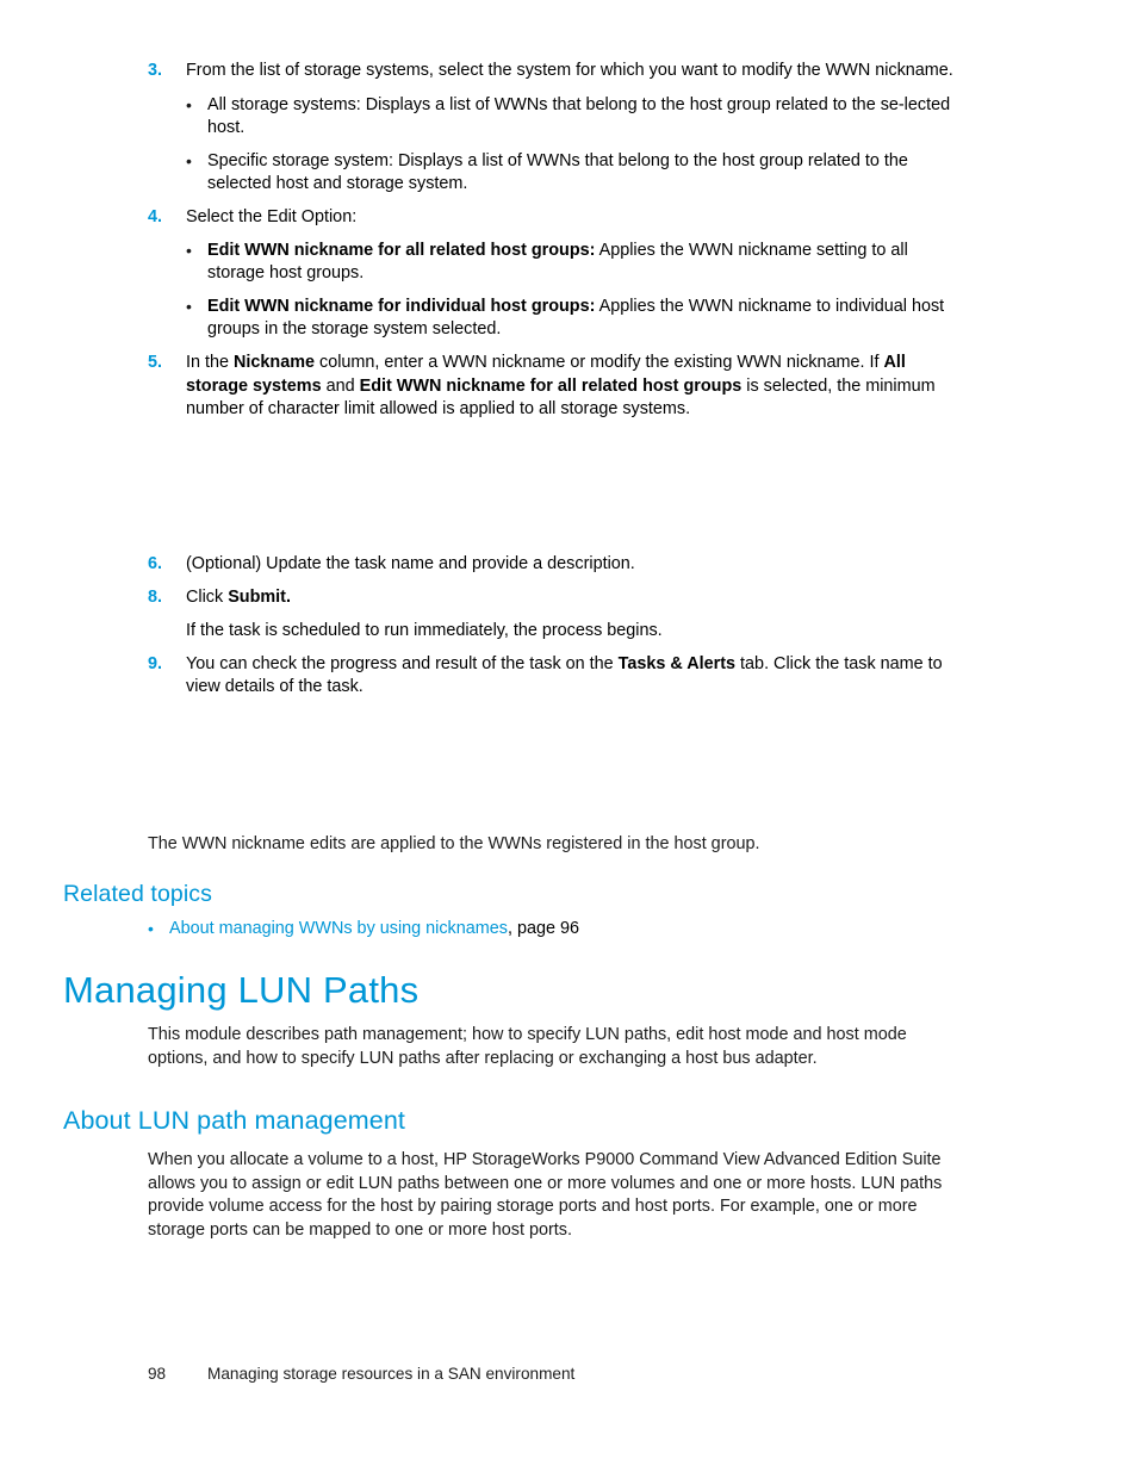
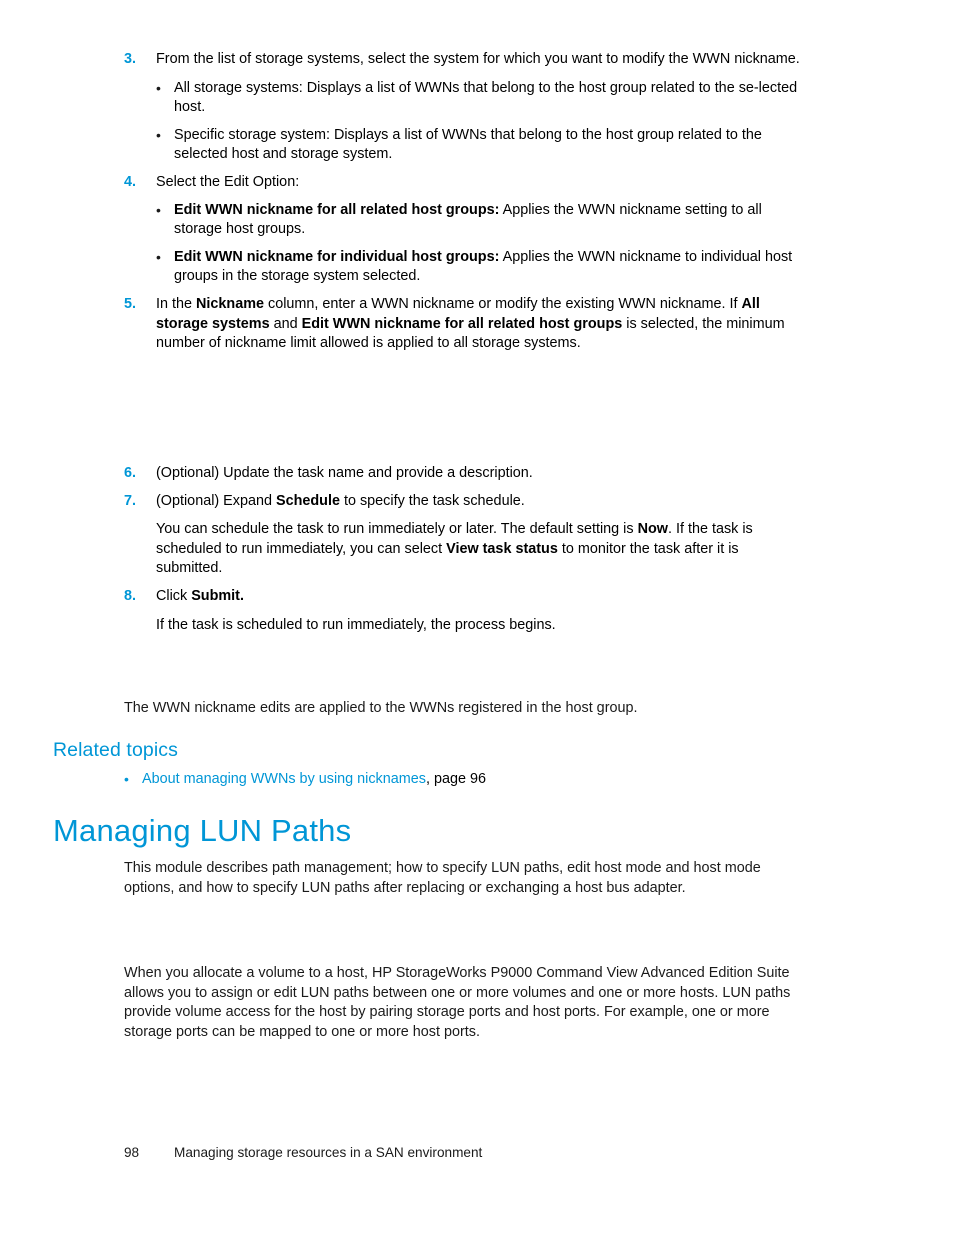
  3.
  From the list of storage systems, select the system for which you want to modify the WWN nickname.
  •
  All storage systems: Displays a list of WWNs that belong to the host group related to the se-lected host.
  •
  Specific storage system: Displays a list of WWNs that belong to the host group related to the selected host and storage system.
  4.
  Select the Edit Option:
  •
  Edit WWN nickname for all related host groups: Applies the WWN nickname setting to all storage host groups.
  •
  Edit WWN nickname for individual host groups: Applies the WWN nickname to individual host groups in the storage system selected.
  5.
- In the Nickname column, enter a WWN nickname or modify the existing WWN nickname. If All storage systems and Edit WWN nickname for all related host groups is selected, the minimum number of character limit allowed is applied to all storage systems.
+ In the Nickname column, enter a WWN nickname or modify the existing WWN nickname. If All storage systems and Edit WWN nickname for all related host groups is selected, the minimum number of nickname limit allowed is applied to all storage systems.
  6.
  (Optional) Update the task name and provide a description.
+ 7.
+ (Optional) Expand Schedule to specify the task schedule.
+ You can schedule the task to run immediately or later. The default setting is Now. If the task is scheduled to run immediately, you can select View task status to monitor the task after it is submitted.
  8.
  Click Submit.
  If the task is scheduled to run immediately, the process begins.
- 9.
- You can check the progress and result of the task on the Tasks & Alerts tab. Click the task name to view details of the task.
  The WWN nickname edits are applied to the WWNs registered in the host group.
  Related topics
  •
  About managing WWNs by using nicknames, page 96
  Managing LUN Paths
  This module describes path management; how to specify LUN paths, edit host mode and host mode options, and how to specify LUN paths after replacing or exchanging a host bus adapter.
- About LUN path management
  When you allocate a volume to a host, HP StorageWorks P9000 Command View Advanced Edition Suite allows you to assign or edit LUN paths between one or more volumes and one or more hosts. LUN paths provide volume access for the host by pairing storage ports and host ports. For example, one or more storage ports can be mapped to one or more host ports.
  98
  Managing storage resources in a SAN environment
